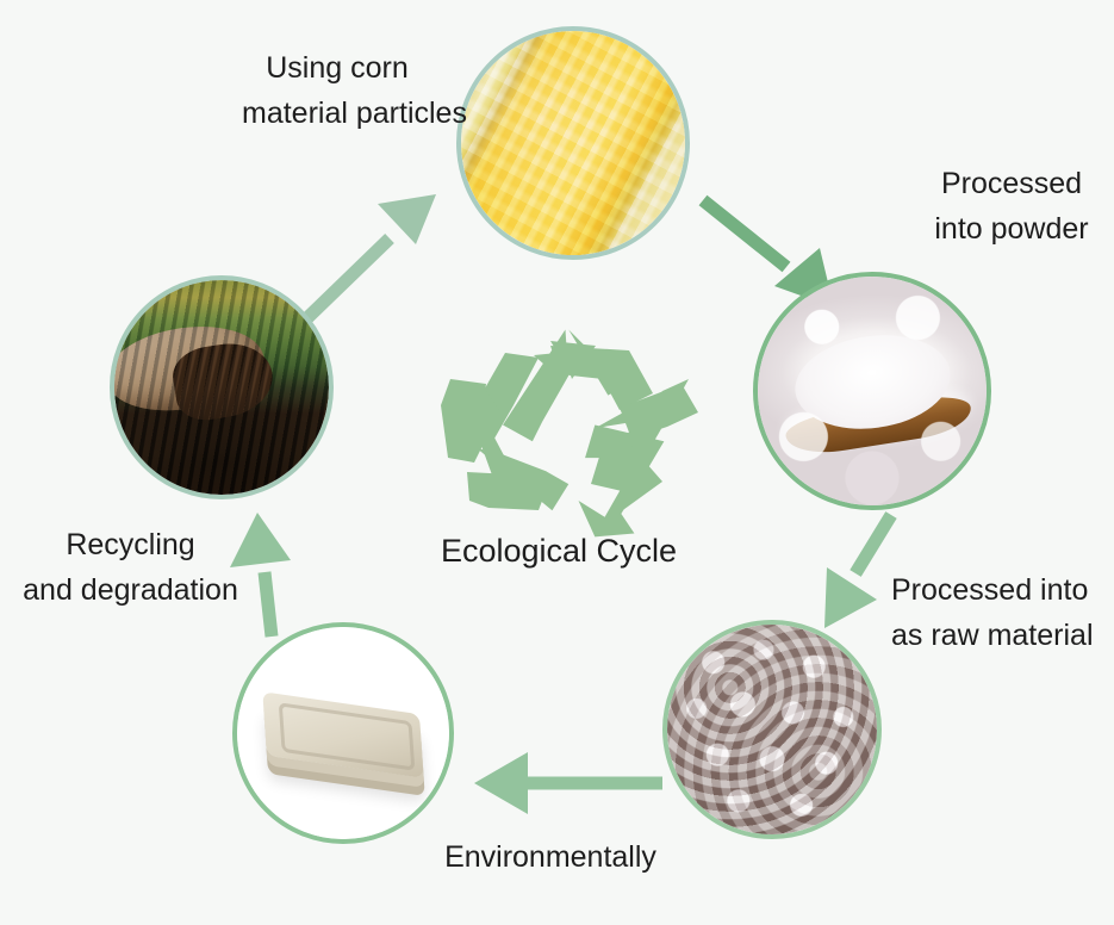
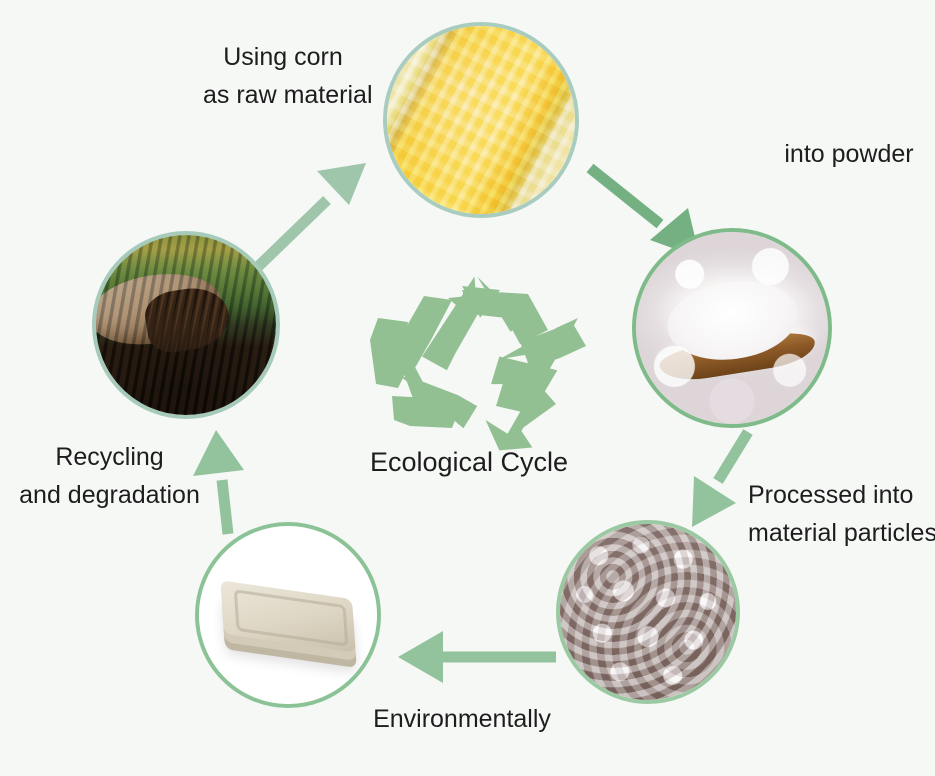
  Using corn
- material particles
+ as raw material
- Processed
  into powder
  Processed into
- as raw material
+ material particles
  Environmentally
  Recycling
  and degradation
  Ecological Cycle
